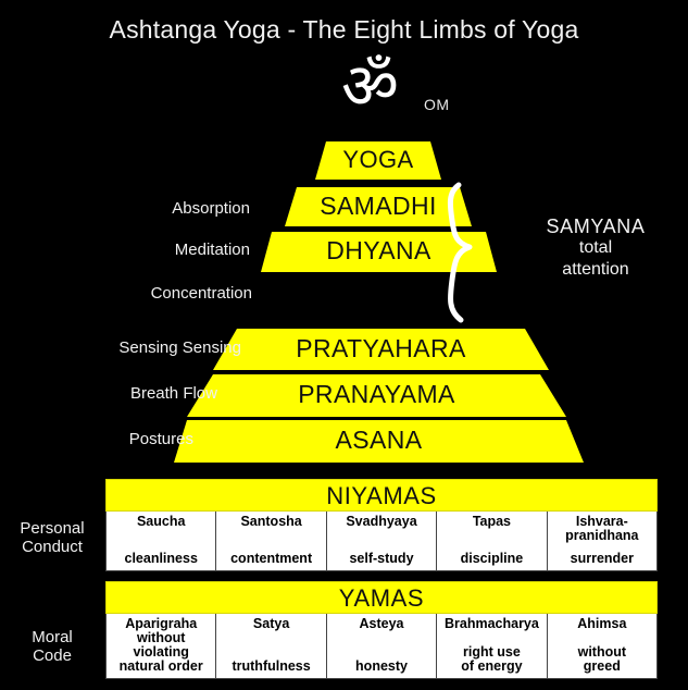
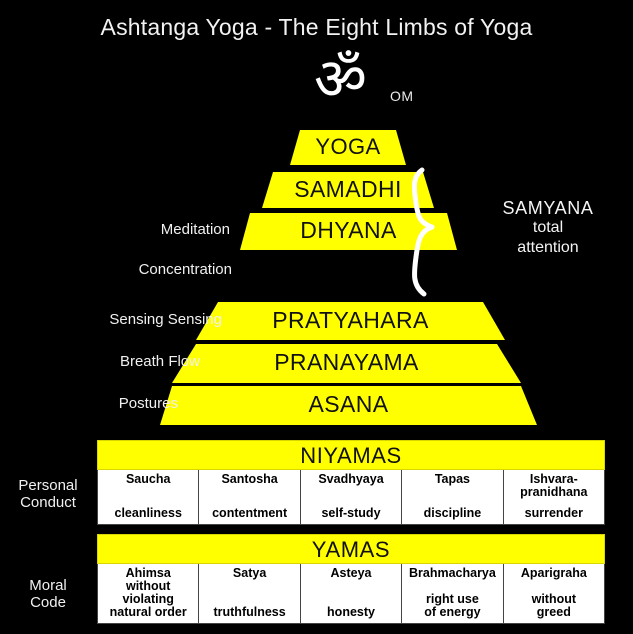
  Ashtanga Yoga - The Eight Limbs of Yoga
  ॐ
  OM
  YOGA
  SAMADHI
  DHYANA
  PRATYAHARA
  PRANAYAMA
  ASANA
- Absorption
  Meditation
  Concentration
  Sensing Sensing
  Breath Flow
  Postures
  SAMYANA
  total
  attention
  Personal
  Conduct
  Moral
  Code
  NIYAMAS
  Saucha
  cleanliness
  Santosha
  contentment
  Svadhyaya
  self-study
  Tapas
  discipline
  Ishvara-
  pranidhana
  surrender
  YAMAS
- Aparigraha
+ Ahimsa
  without
  violating
  natural order
  Satya
  truthfulness
  Asteya
  honesty
  Brahmacharya
  right use
  of energy
- Ahimsa
+ Aparigraha
  without
  greed
